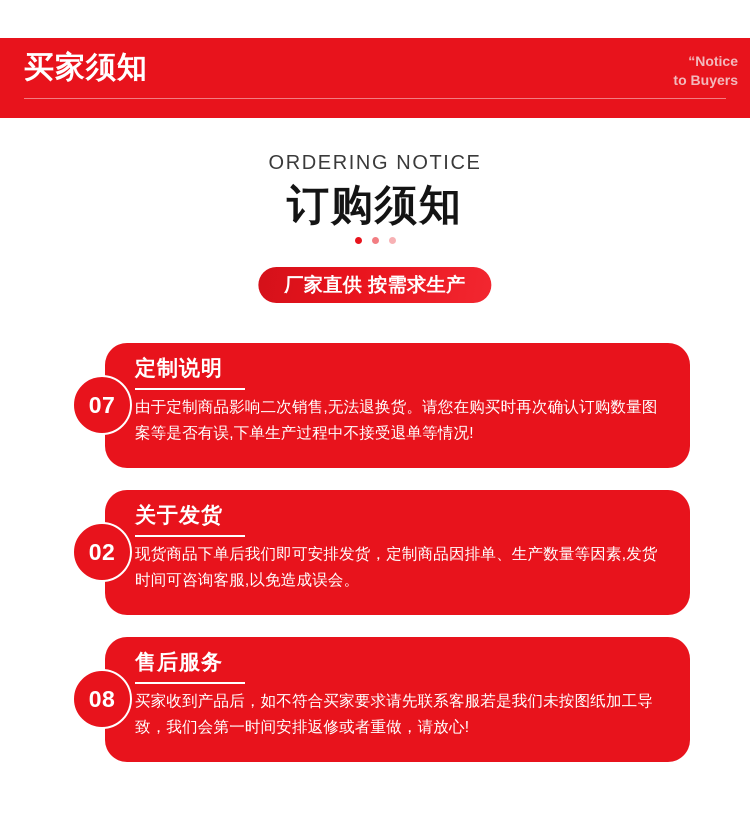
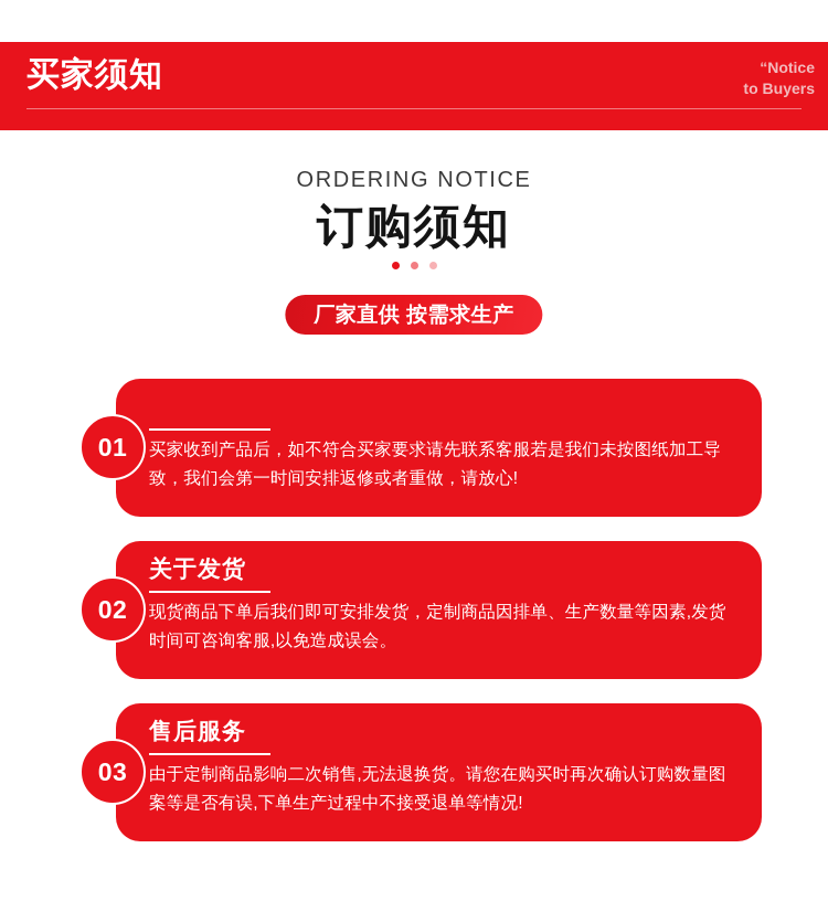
  买家须知
  “Notice
  to Buyers
  ORDERING NOTICE
  订购须知
  厂家直供 按需求生产
- 定制说明
- 由于定制商品影响二次销售,无法退换货。请您在购买时再次确认订购数量图案等是否有误,下单生产过程中不接受退单等情况!
+ 买家收到产品后，如不符合买家要求请先联系客服若是我们未按图纸加工导致，我们会第一时间安排返修或者重做，请放心!
- 07
+ 01
  关于发货
  现货商品下单后我们即可安排发货，定制商品因排单、生产数量等因素,发货时间可咨询客服,以免造成误会。
  02
  售后服务
- 买家收到产品后，如不符合买家要求请先联系客服若是我们未按图纸加工导致，我们会第一时间安排返修或者重做，请放心!
+ 由于定制商品影响二次销售,无法退换货。请您在购买时再次确认订购数量图案等是否有误,下单生产过程中不接受退单等情况!
- 08
+ 03
